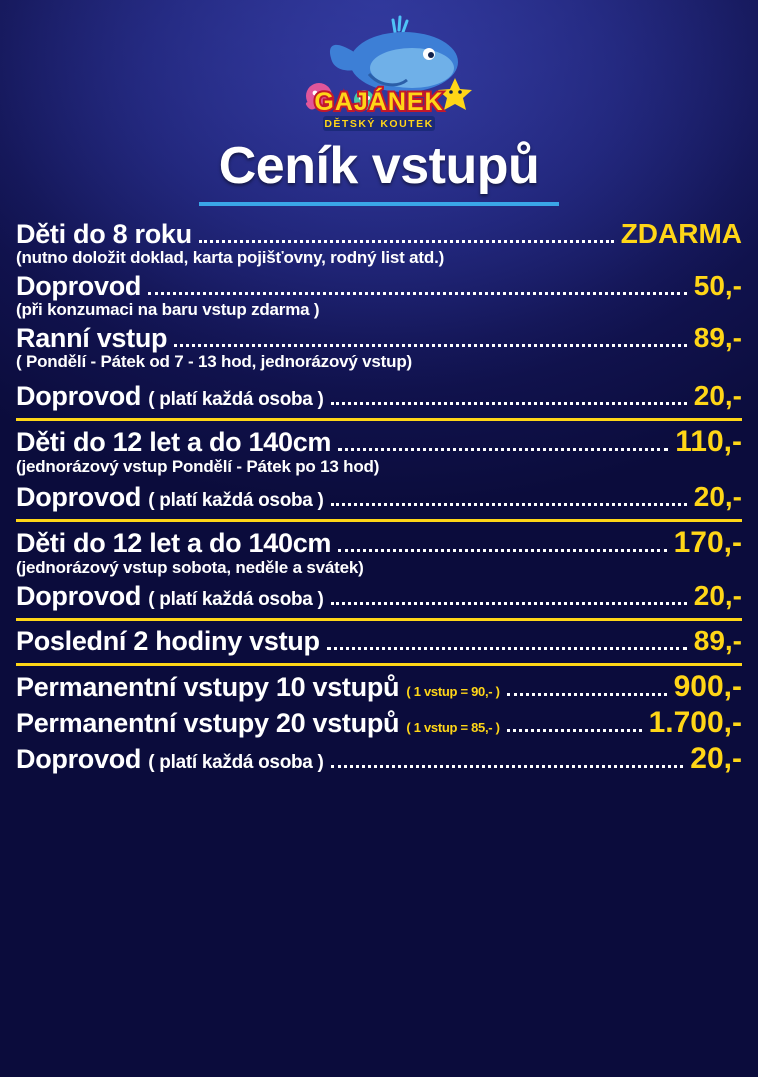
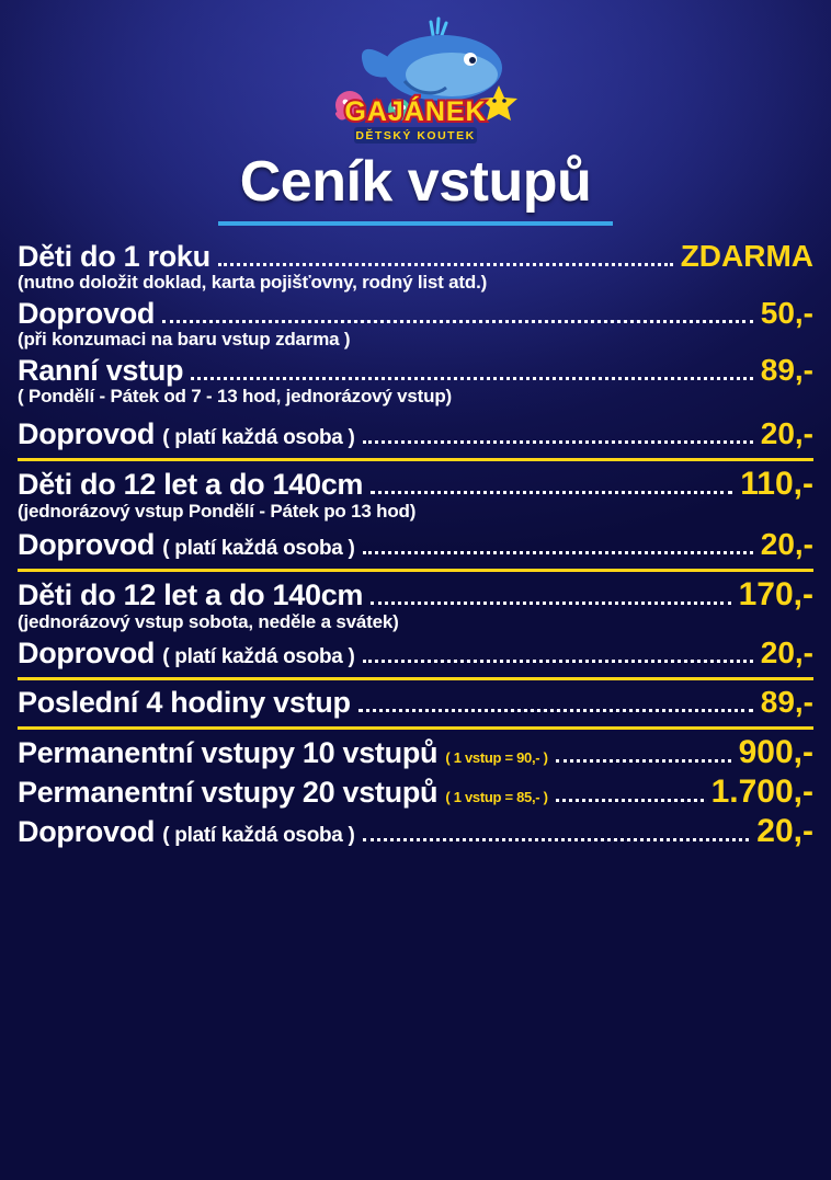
  GAJÁNEK
  DĚTSKÝ KOUTEK
  Ceník vstupů
- Děti do 8 roku
+ Děti do 1 roku
  ZDARMA
  (nutno doložit doklad, karta pojišťovny, rodný list atd.)
  Doprovod
  50,-
  (při konzumaci na baru vstup zdarma )
  Ranní vstup
  89,-
  ( Pondělí - Pátek od 7 - 13 hod, jednorázový vstup)
  Doprovod ( platí každá osoba )
  20,-
  Děti do 12 let a do 140cm
  110,-
  (jednorázový vstup Pondělí - Pátek po 13 hod)
  Doprovod ( platí každá osoba )
  20,-
  Děti do 12 let a do 140cm
  170,-
  (jednorázový vstup sobota, neděle a svátek)
  Doprovod ( platí každá osoba )
  20,-
- Poslední 2 hodiny vstup
+ Poslední 4 hodiny vstup
  89,-
  Permanentní vstupy 10 vstupů ( 1 vstup = 90,- )
  900,-
  Permanentní vstupy 20 vstupů ( 1 vstup = 85,- )
  1.700,-
  Doprovod ( platí každá osoba )
  20,-
